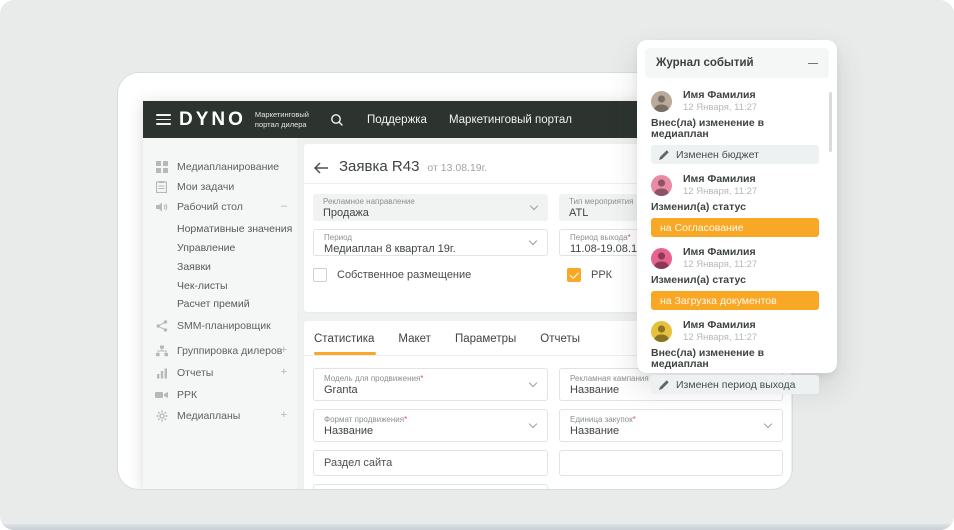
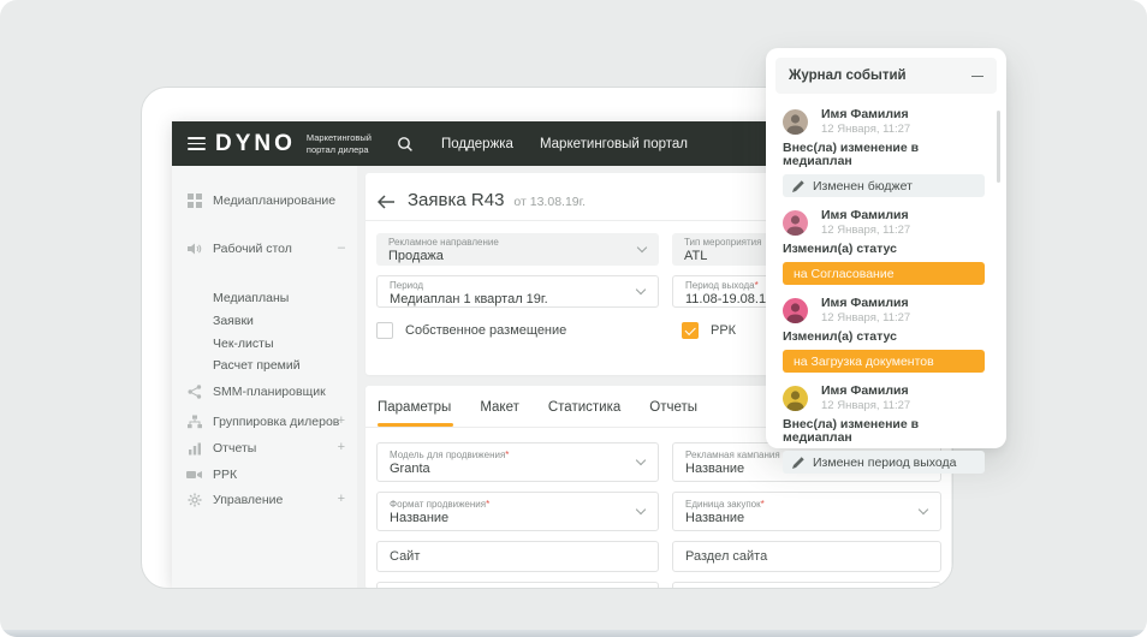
  DYNO
  Маркетинговый
  портал дилера
  Поддержка
  Маркетинговый портал
  Медиапланирование
- Мои задачи
  Рабочий стол
  –
- Нормативные значения
- Управление
+ Медиапланы
  Заявки
  Чек-листы
  Расчет премий
  SMM-планировщик
  Группировка дилеров
  +
  Отчеты
  +
  РРК
- Медиапланы
+ Управление
  +
  Заявка R43
  от 13.08.19г.
  Рекламное направление
  Продажа
  Тип мероприятия
  ATL
  Период
- Медиаплан 8 квартал 19г.
+ Медиаплан 1 квартал 19г.
  Период выхода*
  11.08-19.08.1
  Собственное размещение
  РРК
- Статистика
+ Параметры
  Макет
- Параметры
+ Статистика
  Отчеты
  Модель для продвижения*
  Granta
  Рекламная кампания
  Название
  Формат продвижения*
  Название
  Единица закупок*
  Название
+ Сайт
  Раздел сайта
  Журнал событий
  Имя Фамилия
  12 Января, 11:27
  Внес(ла) изменение в медиаплан
  Изменен бюджет
  Имя Фамилия
  12 Января, 11:27
  Изменил(а) статус
  на Согласование
  Имя Фамилия
  12 Января, 11:27
  Изменил(а) статус
  на Загрузка документов
  Имя Фамилия
  12 Января, 11:27
  Внес(ла) изменение в медиаплан
  Изменен период выхода
